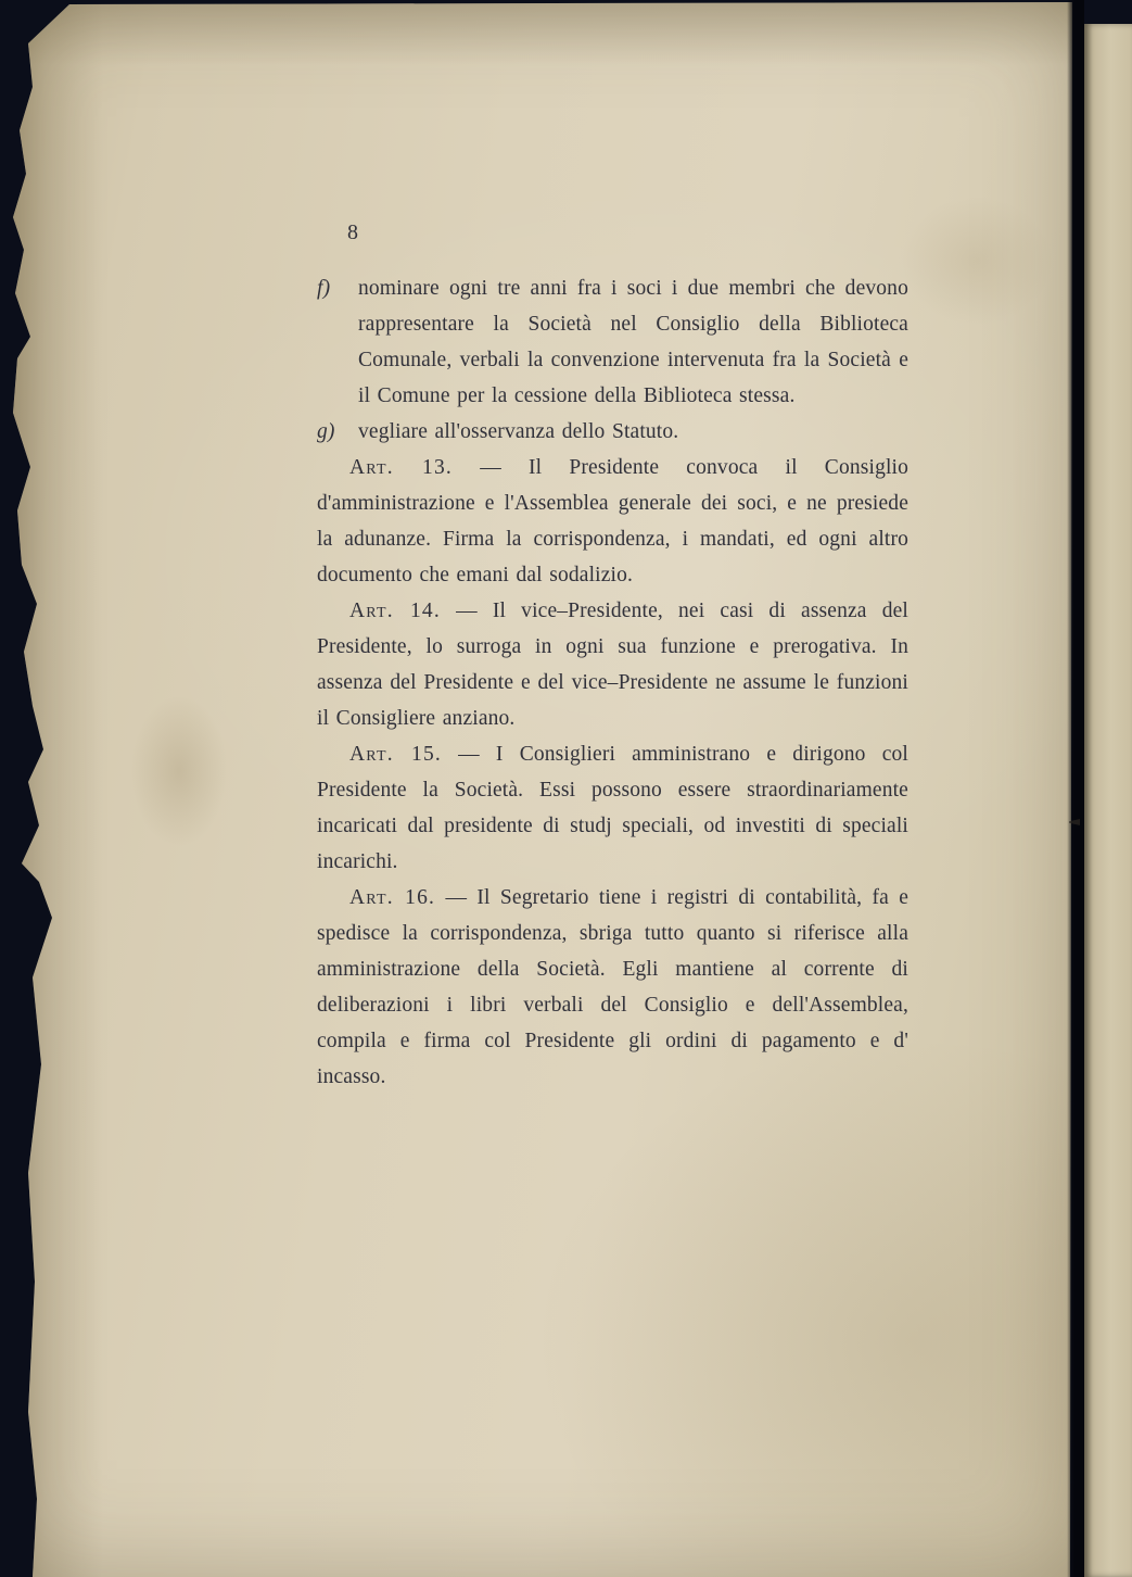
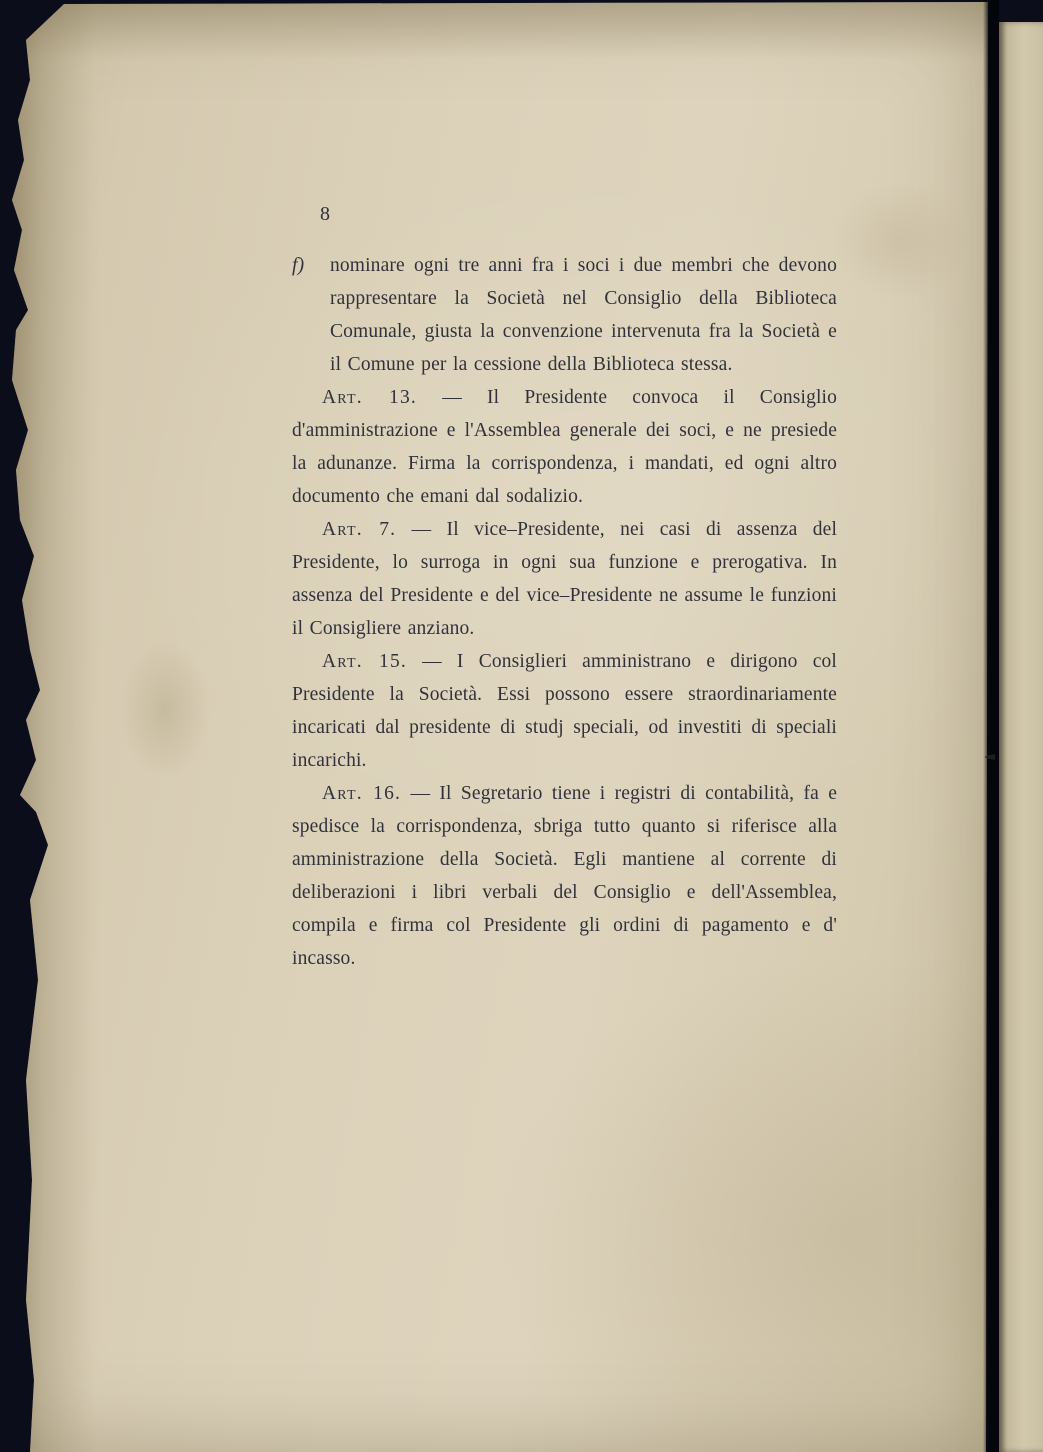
  8
  f)
- nominare ogni tre anni fra i soci i due membri che devono rappresentare la Società nel Consiglio della Biblioteca Comunale, verbali la convenzione intervenuta fra la Società e il Comune per la cessione della Biblioteca stessa.
+ nominare ogni tre anni fra i soci i due membri che devono rappresentare la Società nel Consiglio della Biblioteca Comunale, giusta la convenzione intervenuta fra la Società e il Comune per la cessione della Biblioteca stessa.
- g)
- vegliare all'osservanza dello Statuto.
  Art. 13. — Il Presidente convoca il Consiglio d'amministrazione e l'Assemblea generale dei soci, e ne presiede la adunanze. Firma la corrispondenza, i mandati, ed ogni altro documento che emani dal sodalizio.
- Art. 14. — Il vice–Presidente, nei casi di assenza del Presidente, lo surroga in ogni sua funzione e prerogativa. In assenza del Presidente e del vice–Presidente ne assume le funzioni il Consigliere anziano.
+ Art. 7. — Il vice–Presidente, nei casi di assenza del Presidente, lo surroga in ogni sua funzione e prerogativa. In assenza del Presidente e del vice–Presidente ne assume le funzioni il Consigliere anziano.
  Art. 15. — I Consiglieri amministrano e dirigono col Presidente la Società. Essi possono essere straordinariamente incaricati dal presidente di studj speciali, od investiti di speciali incarichi.
  Art. 16. — Il Segretario tiene i registri di contabilità, fa e spedisce la corrispondenza, sbriga tutto quanto si riferisce alla amministrazione della Società. Egli mantiene al corrente di deliberazioni i libri verbali del Consiglio e dell'Assemblea, compila e firma col Presidente gli ordini di pagamento e d' incasso.
